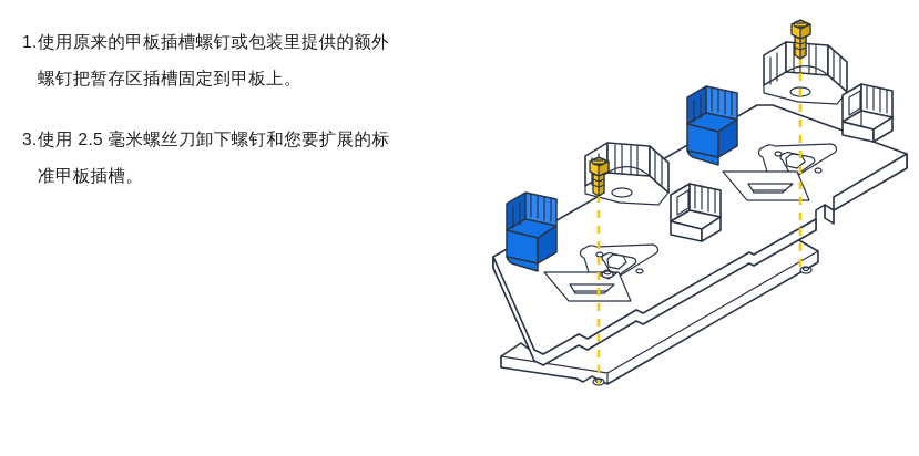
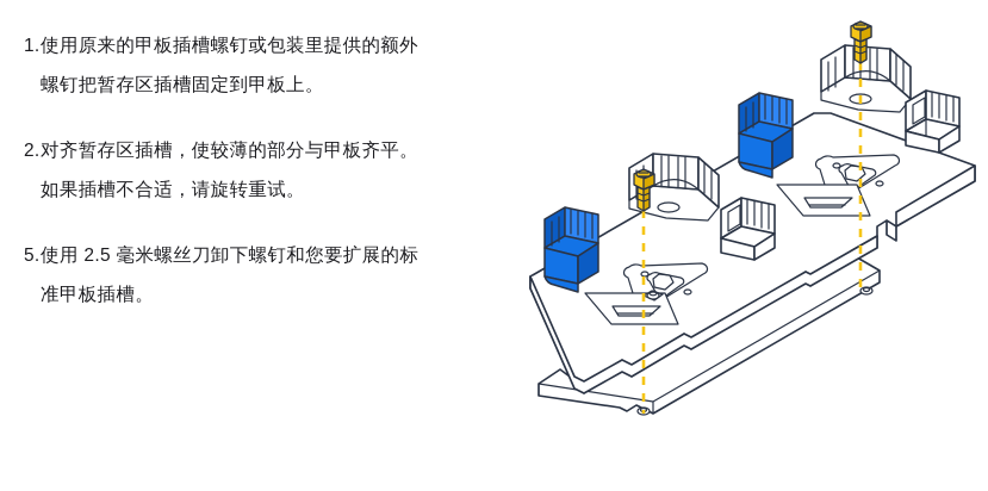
  1.
  使用原来的甲板插槽螺钉或包装里提供的额外螺钉把暂存区插槽固定到甲板上。
+ 2.
+ 对齐暂存区插槽，使较薄的部分与甲板齐平。如果插槽不合适，请旋转重试。
- 3.
+ 5.
  使用 2.5 毫米螺丝刀卸下螺钉和您要扩展的标准甲板插槽。
